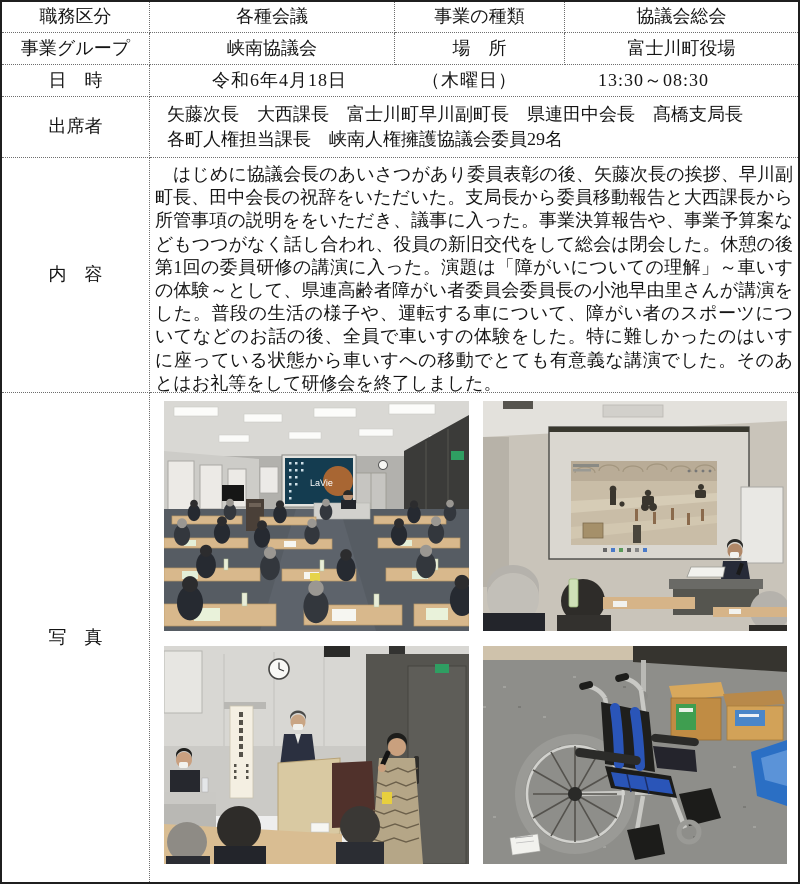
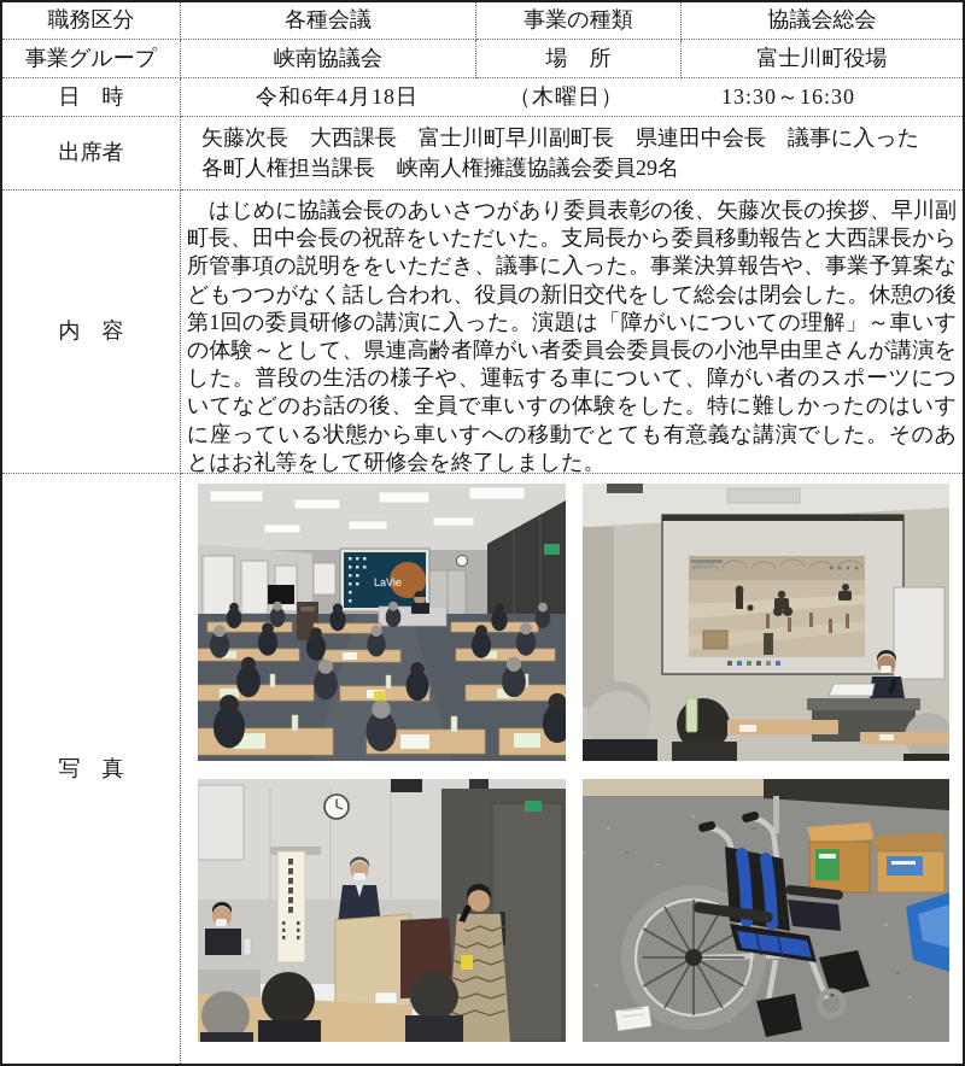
  職務区分
  各種会議
  事業の種類
  協議会総会
  事業グループ
  峡南協議会
  場 所
  富士川町役場
  日 時
  令和6年4月18日
  （木曜日）
- 13:30～08:30
+ 13:30～16:30
  出席者
- 矢藤次長 大西課長 富士川町早川副町長 県連田中会長 髙橋支局長
+ 矢藤次長 大西課長 富士川町早川副町長 県連田中会長 議事に入った
  各町人権担当課長 峡南人権擁護協議会委員29名
  内 容
  はじめに協議会長のあいさつがあり委員表彰の後、矢藤次長の挨拶、早川副町長、田中会長の祝辞をいただいた。支局長から委員移動報告と大西課長から所管事項の説明ををいただき、議事に入った。事業決算報告や、事業予算案などもつつがなく話し合われ、役員の新旧交代をして総会は閉会した。休憩の後第1回の委員研修の講演に入った。演題は「障がいについての理解」～車いすの体験～として、県連高齢者障がい者委員会委員長の小池早由里さんが講演をした。普段の生活の様子や、運転する車について、障がい者のスポーツについてなどのお話の後、全員で車いすの体験をした。特に難しかったのはいすに座っている状態から車いすへの移動でとても有意義な講演でした。そのあとはお礼等をして研修会を終了しました。
  写 真
  LaVie
